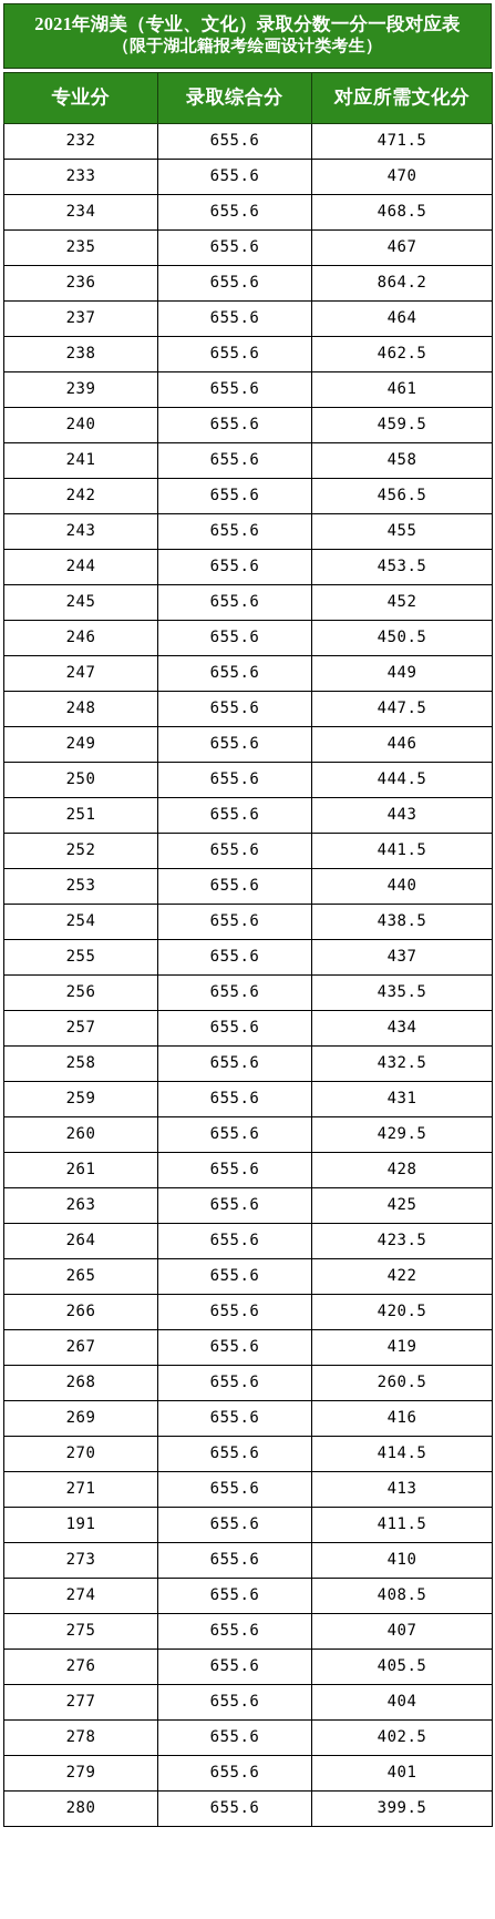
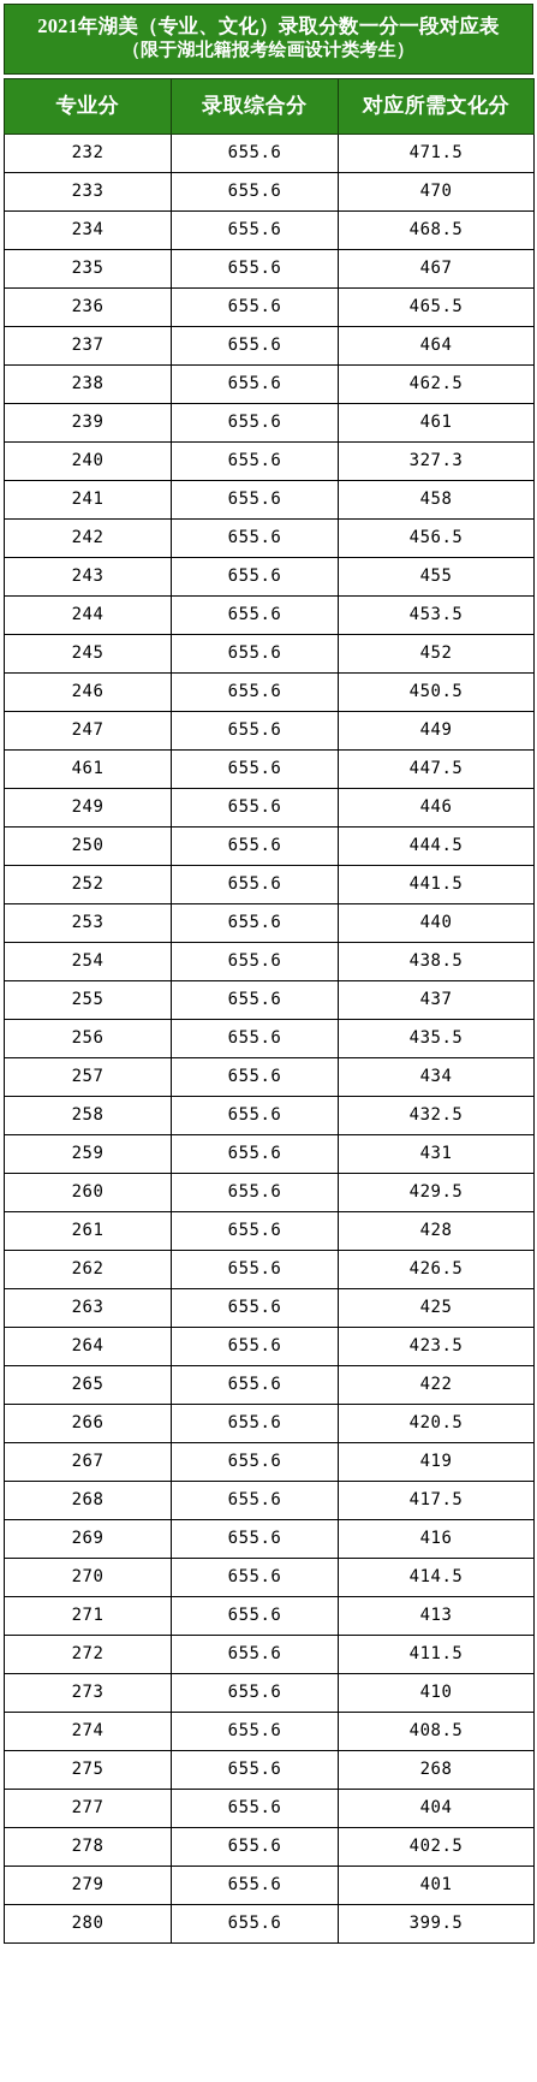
  2021年湖美（专业、文化）录取分数一分一段对应表
  （限于湖北籍报考绘画设计类考生）
  专业分	录取综合分	对应所需文化分
  232	655.6	471.5
  233	655.6	470
  234	655.6	468.5
  235	655.6	467
- 236	655.6	864.2
+ 236	655.6	465.5
  237	655.6	464
  238	655.6	462.5
  239	655.6	461
- 240	655.6	459.5
+ 240	655.6	327.3
  241	655.6	458
  242	655.6	456.5
  243	655.6	455
  244	655.6	453.5
  245	655.6	452
  246	655.6	450.5
  247	655.6	449
- 248	655.6	447.5
+ 461	655.6	447.5
  249	655.6	446
  250	655.6	444.5
- 251	655.6	443
  252	655.6	441.5
  253	655.6	440
  254	655.6	438.5
  255	655.6	437
  256	655.6	435.5
  257	655.6	434
  258	655.6	432.5
  259	655.6	431
  260	655.6	429.5
  261	655.6	428
+ 262	655.6	426.5
  263	655.6	425
  264	655.6	423.5
  265	655.6	422
  266	655.6	420.5
  267	655.6	419
- 268	655.6	260.5
+ 268	655.6	417.5
  269	655.6	416
  270	655.6	414.5
  271	655.6	413
- 191	655.6	411.5
+ 272	655.6	411.5
  273	655.6	410
  274	655.6	408.5
- 275	655.6	407
+ 275	655.6	268
- 276	655.6	405.5
  277	655.6	404
  278	655.6	402.5
  279	655.6	401
  280	655.6	399.5
